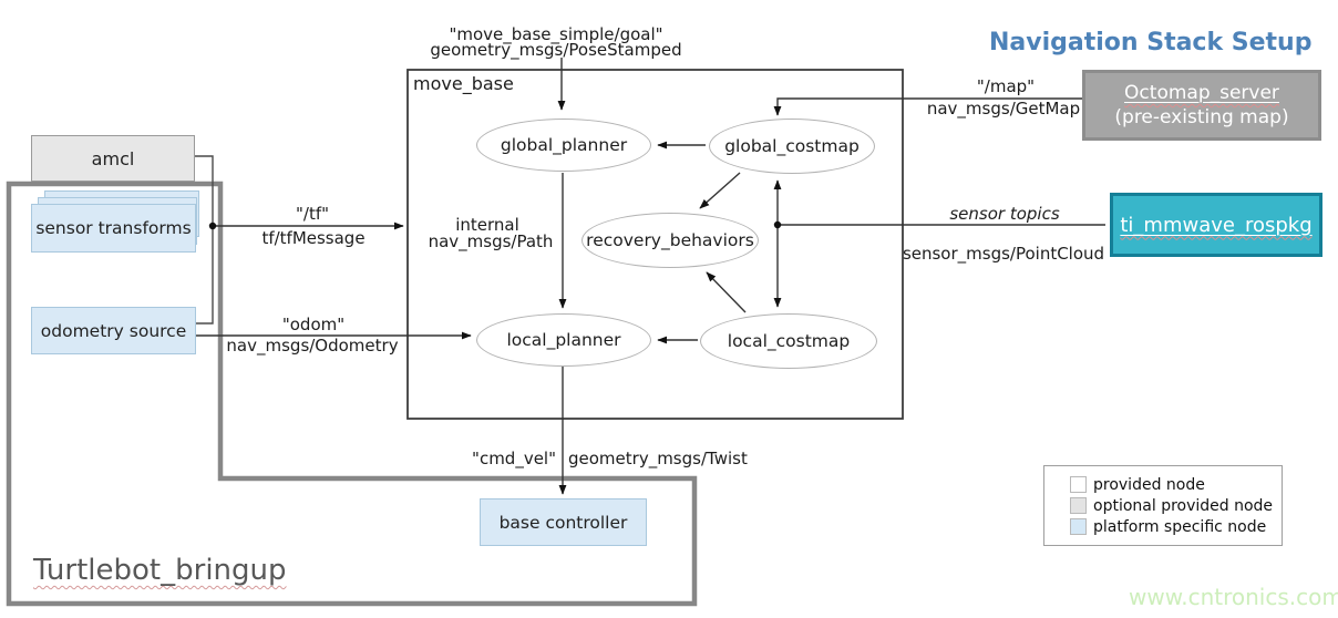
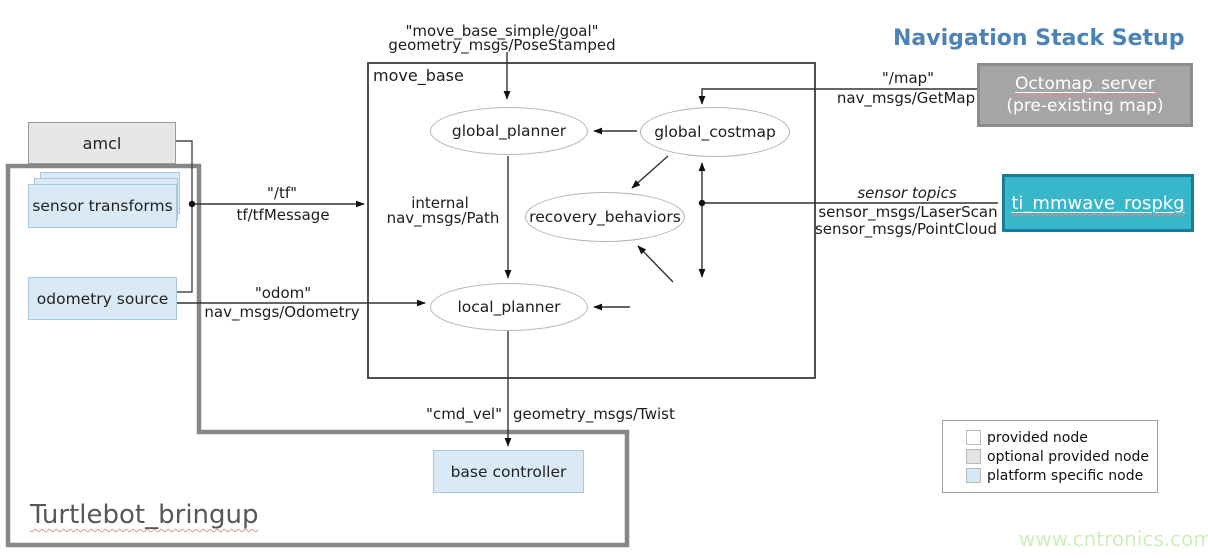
  move_base
  Turtlebot_bringup
  Navigation Stack Setup
  www.cntronics.com
  amcl
  sensor transforms
  odometry source
  base controller
  Octomap_server
  (pre-existing map)
  ti_mmwave_rospkg
  global_planner
  global_costmap
  recovery_behaviors
  local_planner
- local_costmap
  "move_base_simple/goal"
  geometry_msgs/PoseStamped
  "/tf"
  tf/tfMessage
  "odom"
  nav_msgs/Odometry
  "/map"
  nav_msgs/GetMap
  sensor topics
+ sensor_msgs/LaserScan
  sensor_msgs/PointCloud
  internal
  nav_msgs/Path
  "cmd_vel"
  geometry_msgs/Twist
  provided node
  optional provided node
  platform specific node
